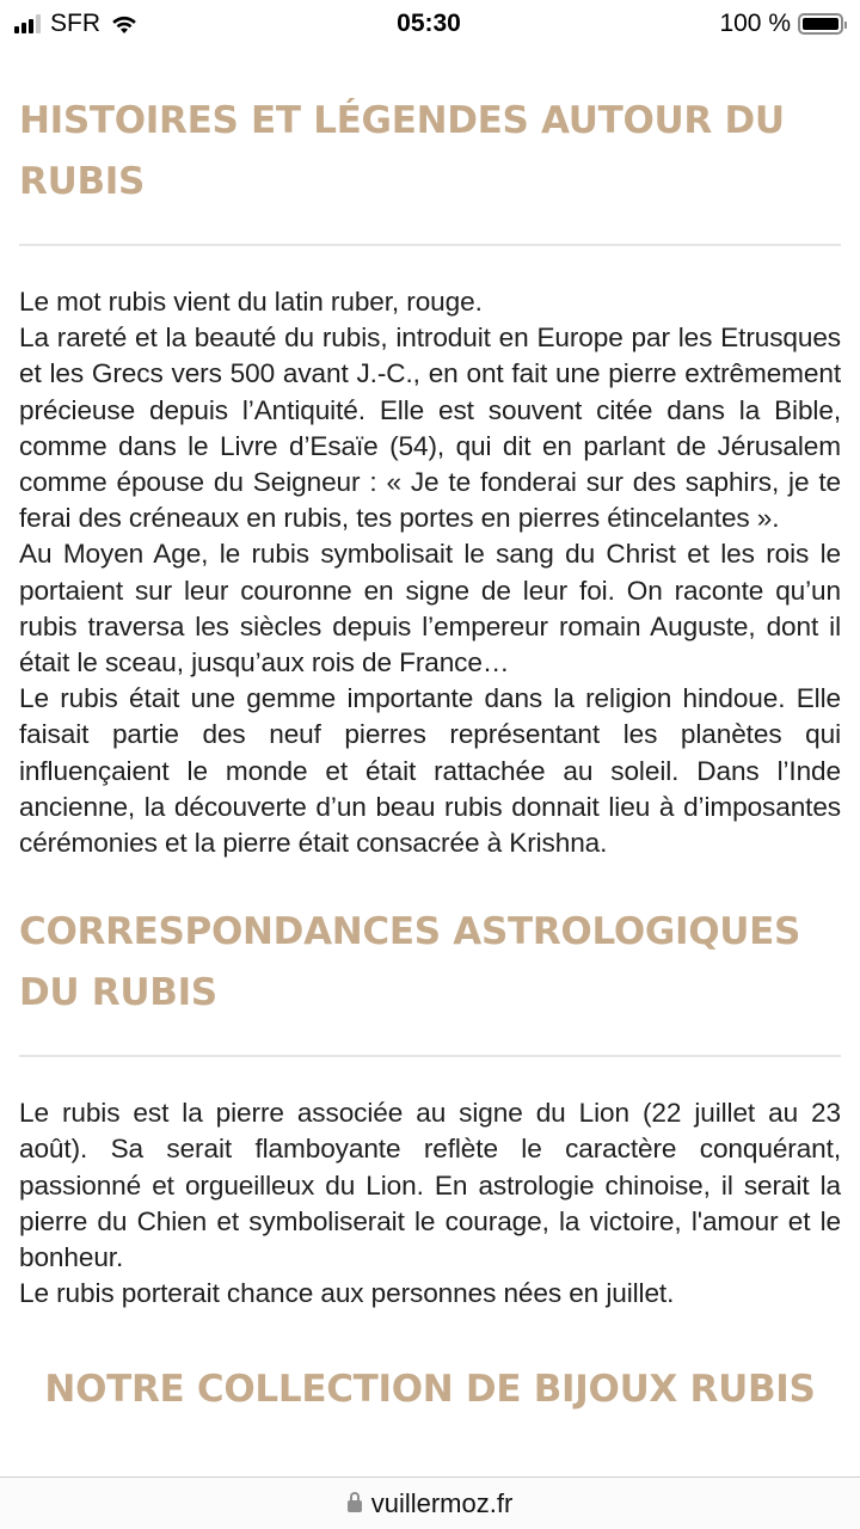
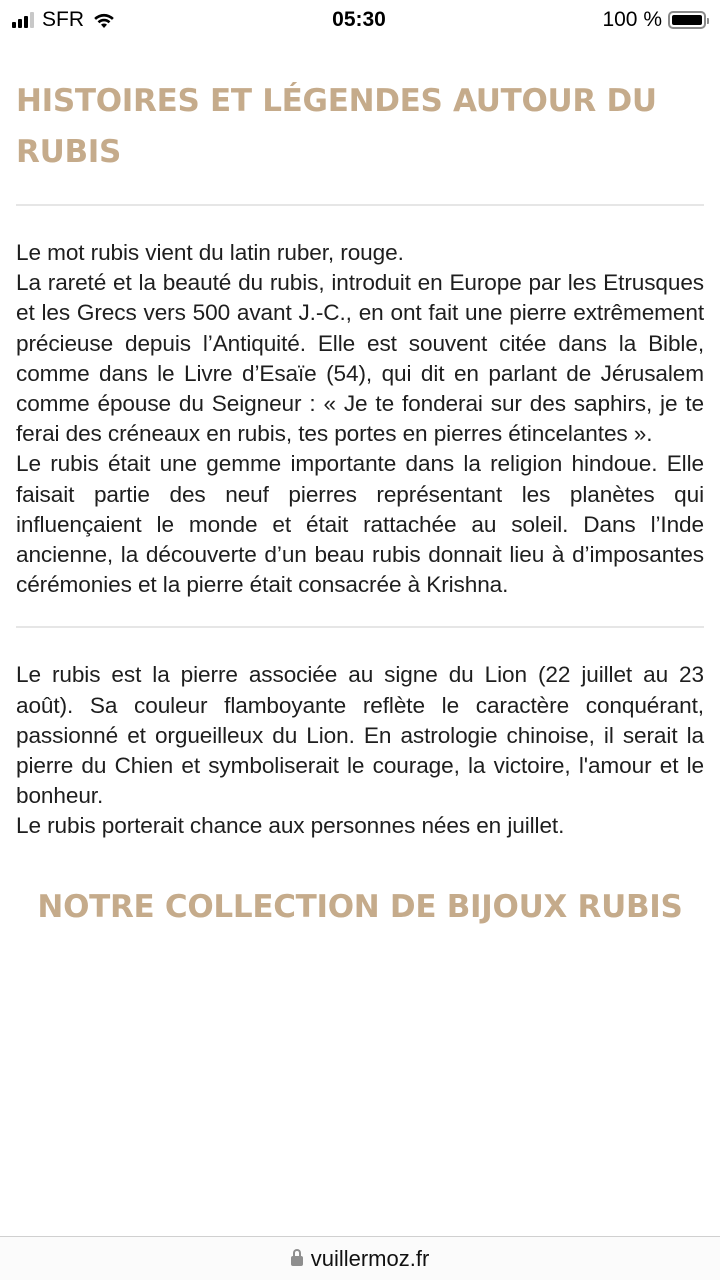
  SFR
  05:30
  100 %
  HISTOIRES ET LÉGENDES AUTOUR DU RUBIS
  Le mot rubis vient du latin ruber, rouge.
  La rareté et la beauté du rubis, introduit en Europe par les Etrusques et les Grecs vers 500 avant J.-C., en ont fait une pierre extrêmement précieuse depuis l’Antiquité. Elle est souvent citée dans la Bible, comme dans le Livre d’Esaïe (54), qui dit en parlant de Jérusalem comme épouse du Seigneur : « Je te fonderai sur des saphirs, je te ferai des créneaux en rubis, tes portes en pierres étincelantes ».
- Au Moyen Age, le rubis symbolisait le sang du Christ et les rois le portaient sur leur couronne en signe de leur foi. On raconte qu’un rubis traversa les siècles depuis l’empereur romain Auguste, dont il était le sceau, jusqu’aux rois de France…
  Le rubis était une gemme importante dans la religion hindoue. Elle faisait partie des neuf pierres représentant les planètes qui influençaient le monde et était rattachée au soleil. Dans l’Inde ancienne, la découverte d’un beau rubis donnait lieu à d’imposantes cérémonies et la pierre était consacrée à Krishna.
- CORRESPONDANCES ASTROLOGIQUES DU RUBIS
- Le rubis est la pierre associée au signe du Lion (22 juillet au 23 août). Sa serait flamboyante reflète le caractère conquérant, passionné et orgueilleux du Lion. En astrologie chinoise, il serait la pierre du Chien et symboliserait le courage, la victoire, l'amour et le bonheur.
+ Le rubis est la pierre associée au signe du Lion (22 juillet au 23 août). Sa couleur flamboyante reflète le caractère conquérant, passionné et orgueilleux du Lion. En astrologie chinoise, il serait la pierre du Chien et symboliserait le courage, la victoire, l'amour et le bonheur.
  Le rubis porterait chance aux personnes nées en juillet.
  NOTRE COLLECTION DE BIJOUX RUBIS
  vuillermoz.fr
